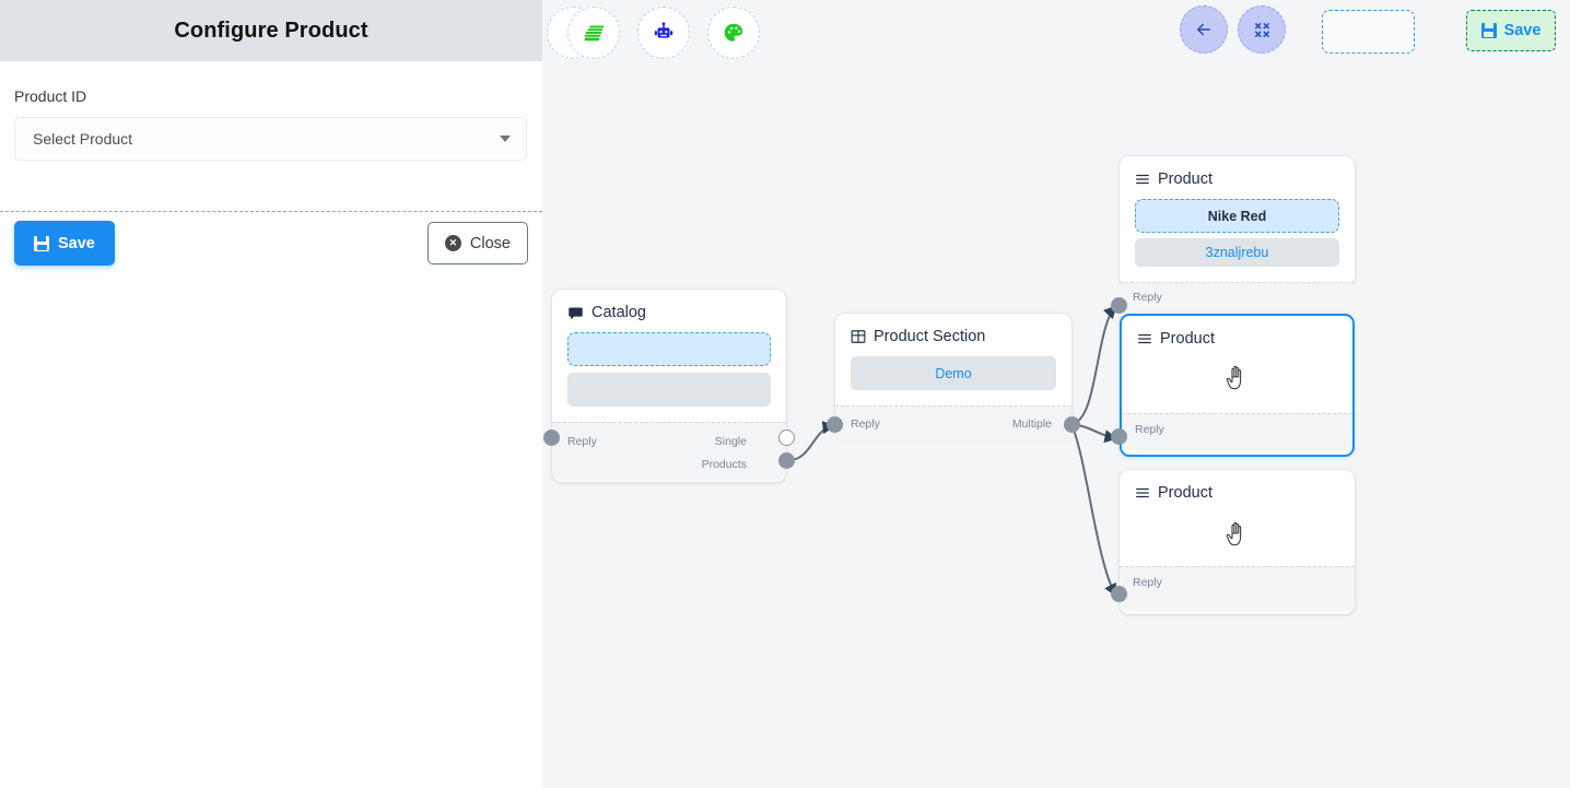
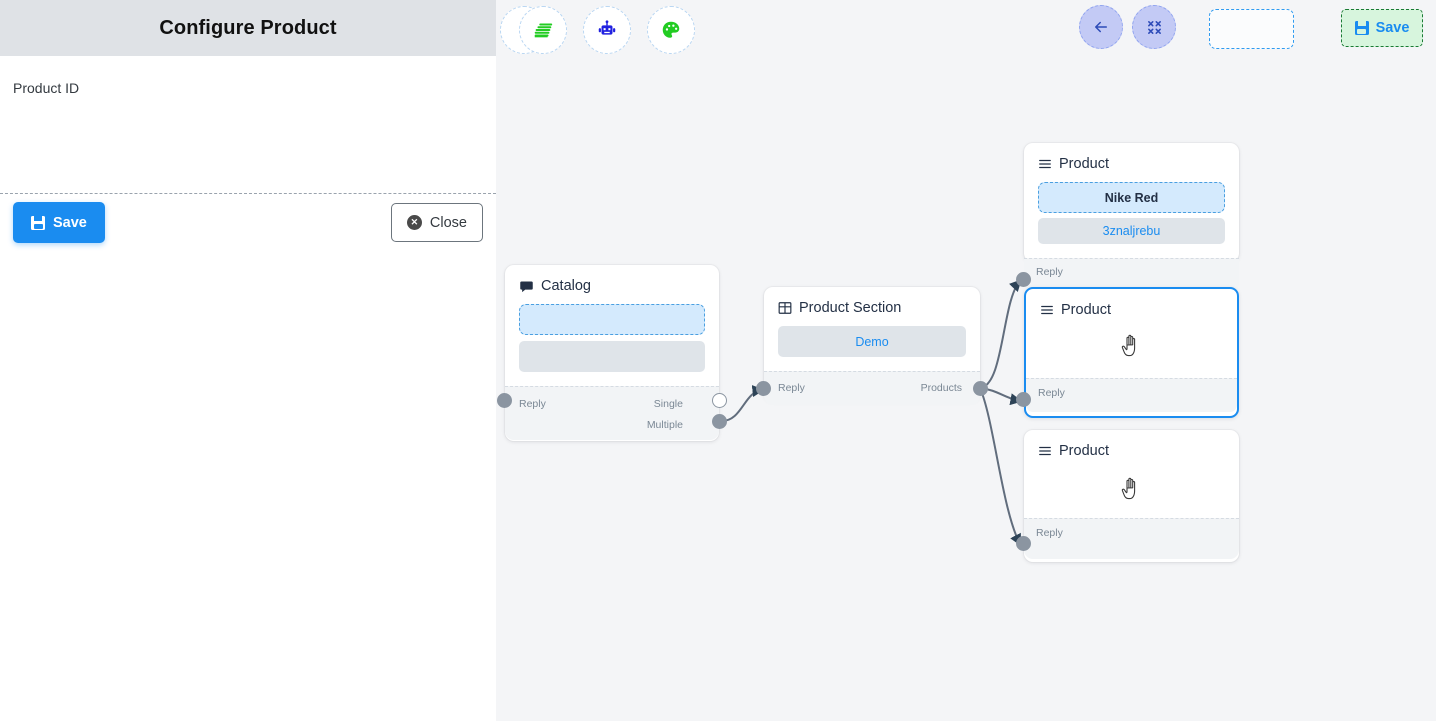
  Save
  Catalog
  Reply
  Single
- Products
+ Multiple
  Product Section
  Demo
  Reply
- Multiple
+ Products
  Product
  Nike Red
  3znaljrebu
  Reply
  Product
  Reply
  Product
  Reply
  Configure Product
  Product ID
- Select Product
  Save
  ✕
  Close
